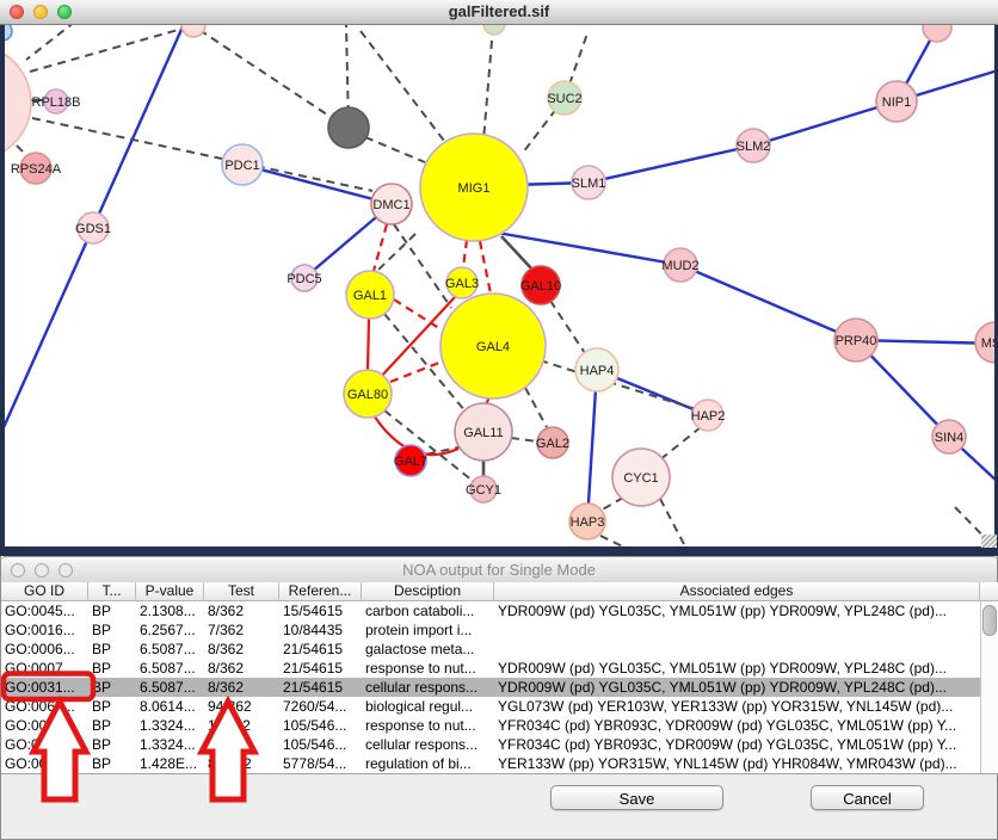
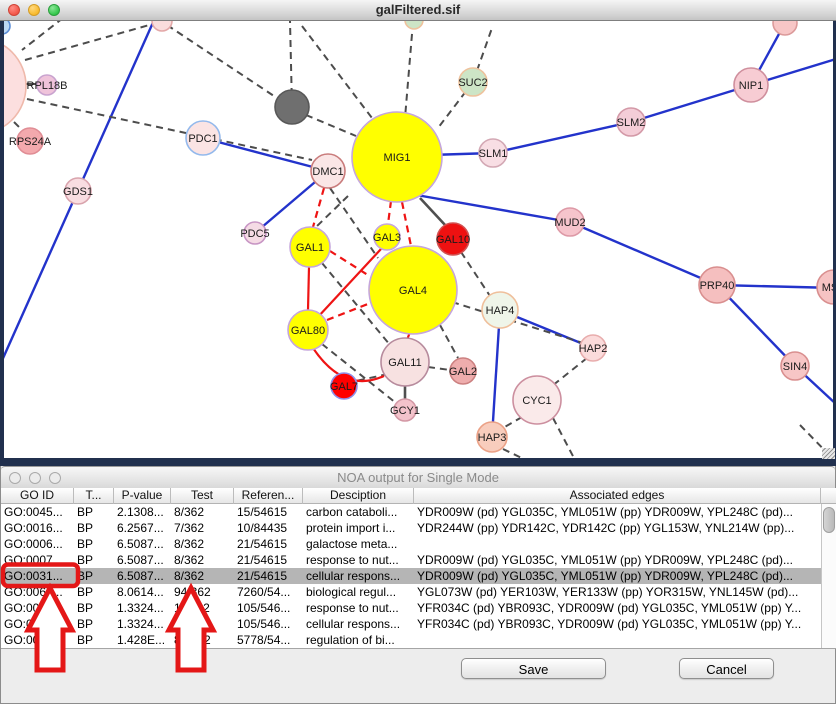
  RPL18B
  RPS24A
  GDS1
  PDC1
  DMC1
  MIG1
  SUC2
  SLM1
  SLM2
  NIP1
  MUD2
  PRP40
  SIN4
  HAP2
  HAP4
  CYC1
  HAP3
  GCY1
  PDC5
  GAL11
  GAL2
  GAL7
  GAL80
  GAL1
  GAL3
  GAL10
  GAL4
  galFiltered.sif
  NOA output for Single Mode
  GO ID
  T...
  P-value
  Test
  Referen...
  Desciption
  Associated edges
  GO:0045...
  BP
  2.1308...
  8/362
  15/54615
  carbon cataboli...
  YDR009W (pd) YGL035C, YML051W (pp) YDR009W, YPL248C (pd)...
  GO:0016...
  BP
  6.2567...
  7/362
  10/84435
  protein import i...
+ YDR244W (pp) YDR142C, YDR142C (pp) YGL153W, YNL214W (pp)...
  GO:0006...
  BP
  6.5087...
  8/362
  21/54615
  galactose meta...
  GO:0007...
  BP
  6.5087...
  8/362
  21/54615
  response to nut...
  YDR009W (pd) YGL035C, YML051W (pp) YDR009W, YPL248C (pd)...
  GO:0031...
  BP
  6.5087...
  8/362
  21/54615
  cellular respons...
  YDR009W (pd) YGL035C, YML051W (pp) YDR009W, YPL248C (pd)...
  GO:006..
  BP
  8.0614...
  7260/54...
  biological regul...
  YGL073W (pd) YER103W, YER133W (pp) YOR315W, YNL145W (pd)...
  BP
  1.3324...
  105/546...
  response to nut...
  YFR034C (pd) YBR093C, YDR009W (pd) YGL035C, YML051W (pp) Y...
  BP
  1.3324...
  105/546...
  cellular respons...
  YFR034C (pd) YBR093C, YDR009W (pd) YGL035C, YML051W (pp) Y...
  BP
  1.428E...
  5778/54...
  regulation of bi...
- YER133W (pp) YOR315W, YNL145W (pd) YHR084W, YMR043W (pd)...
  Save
  Cancel
